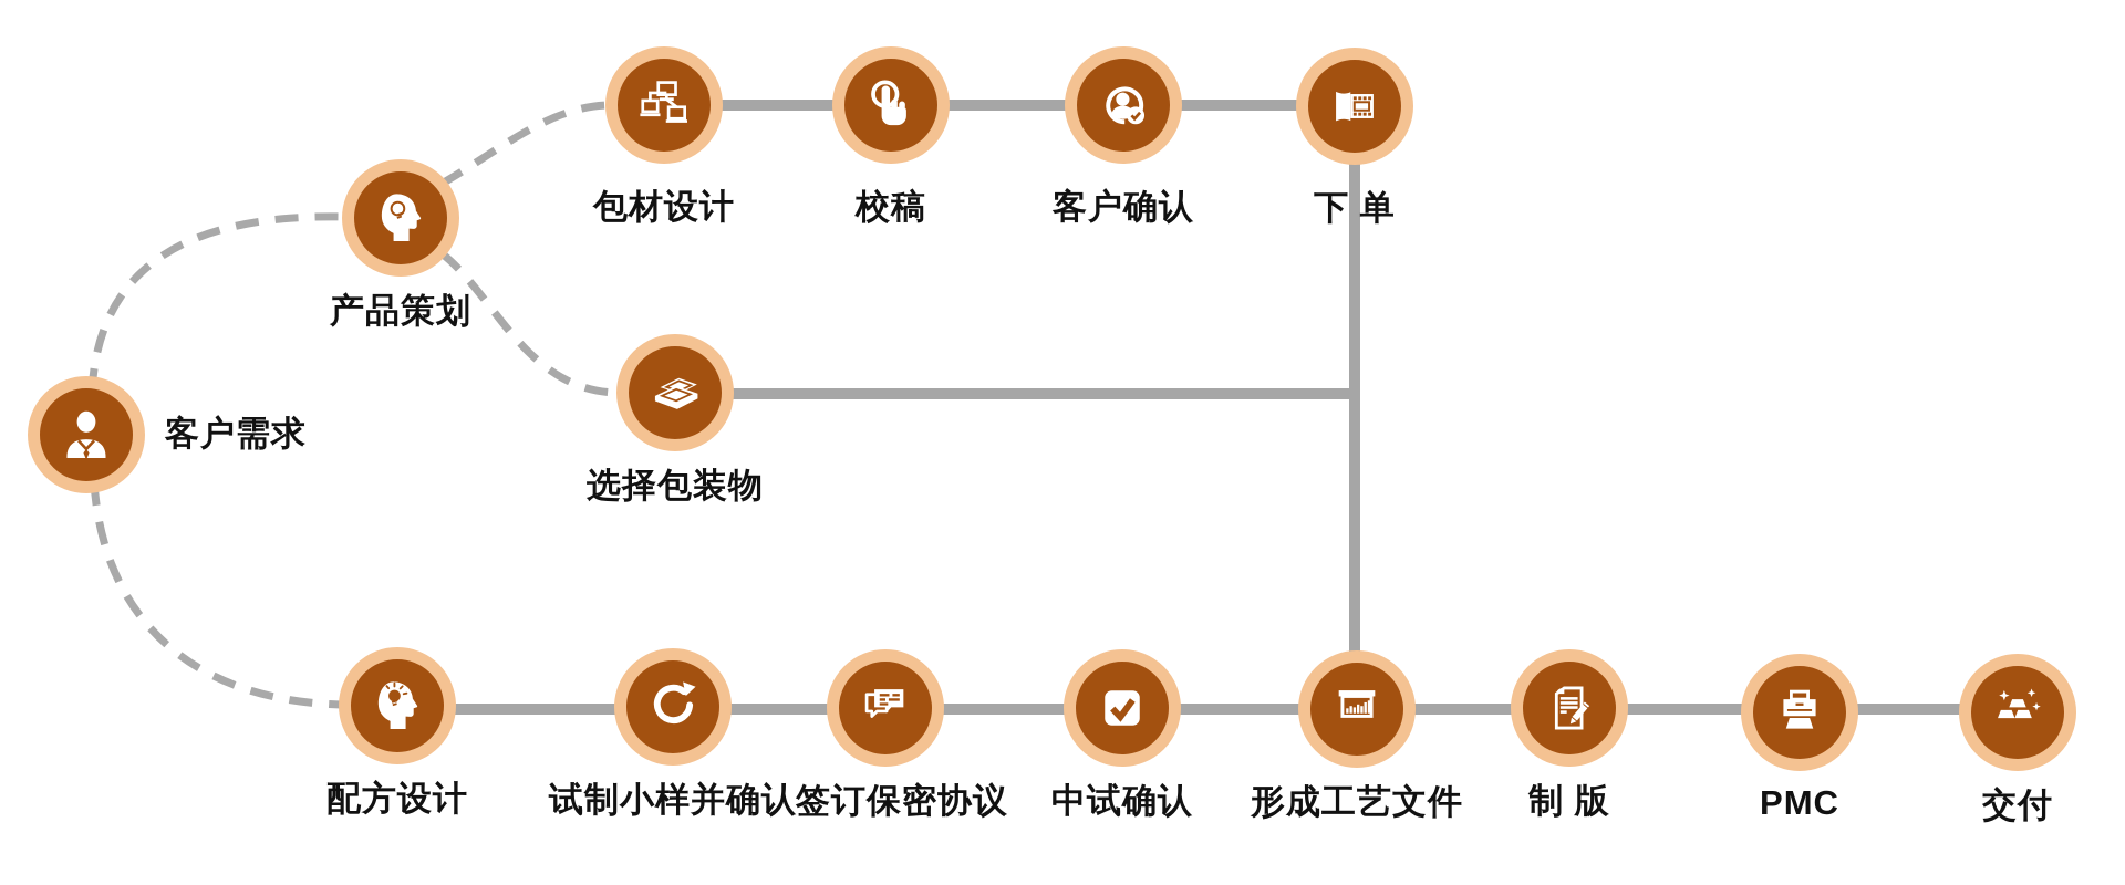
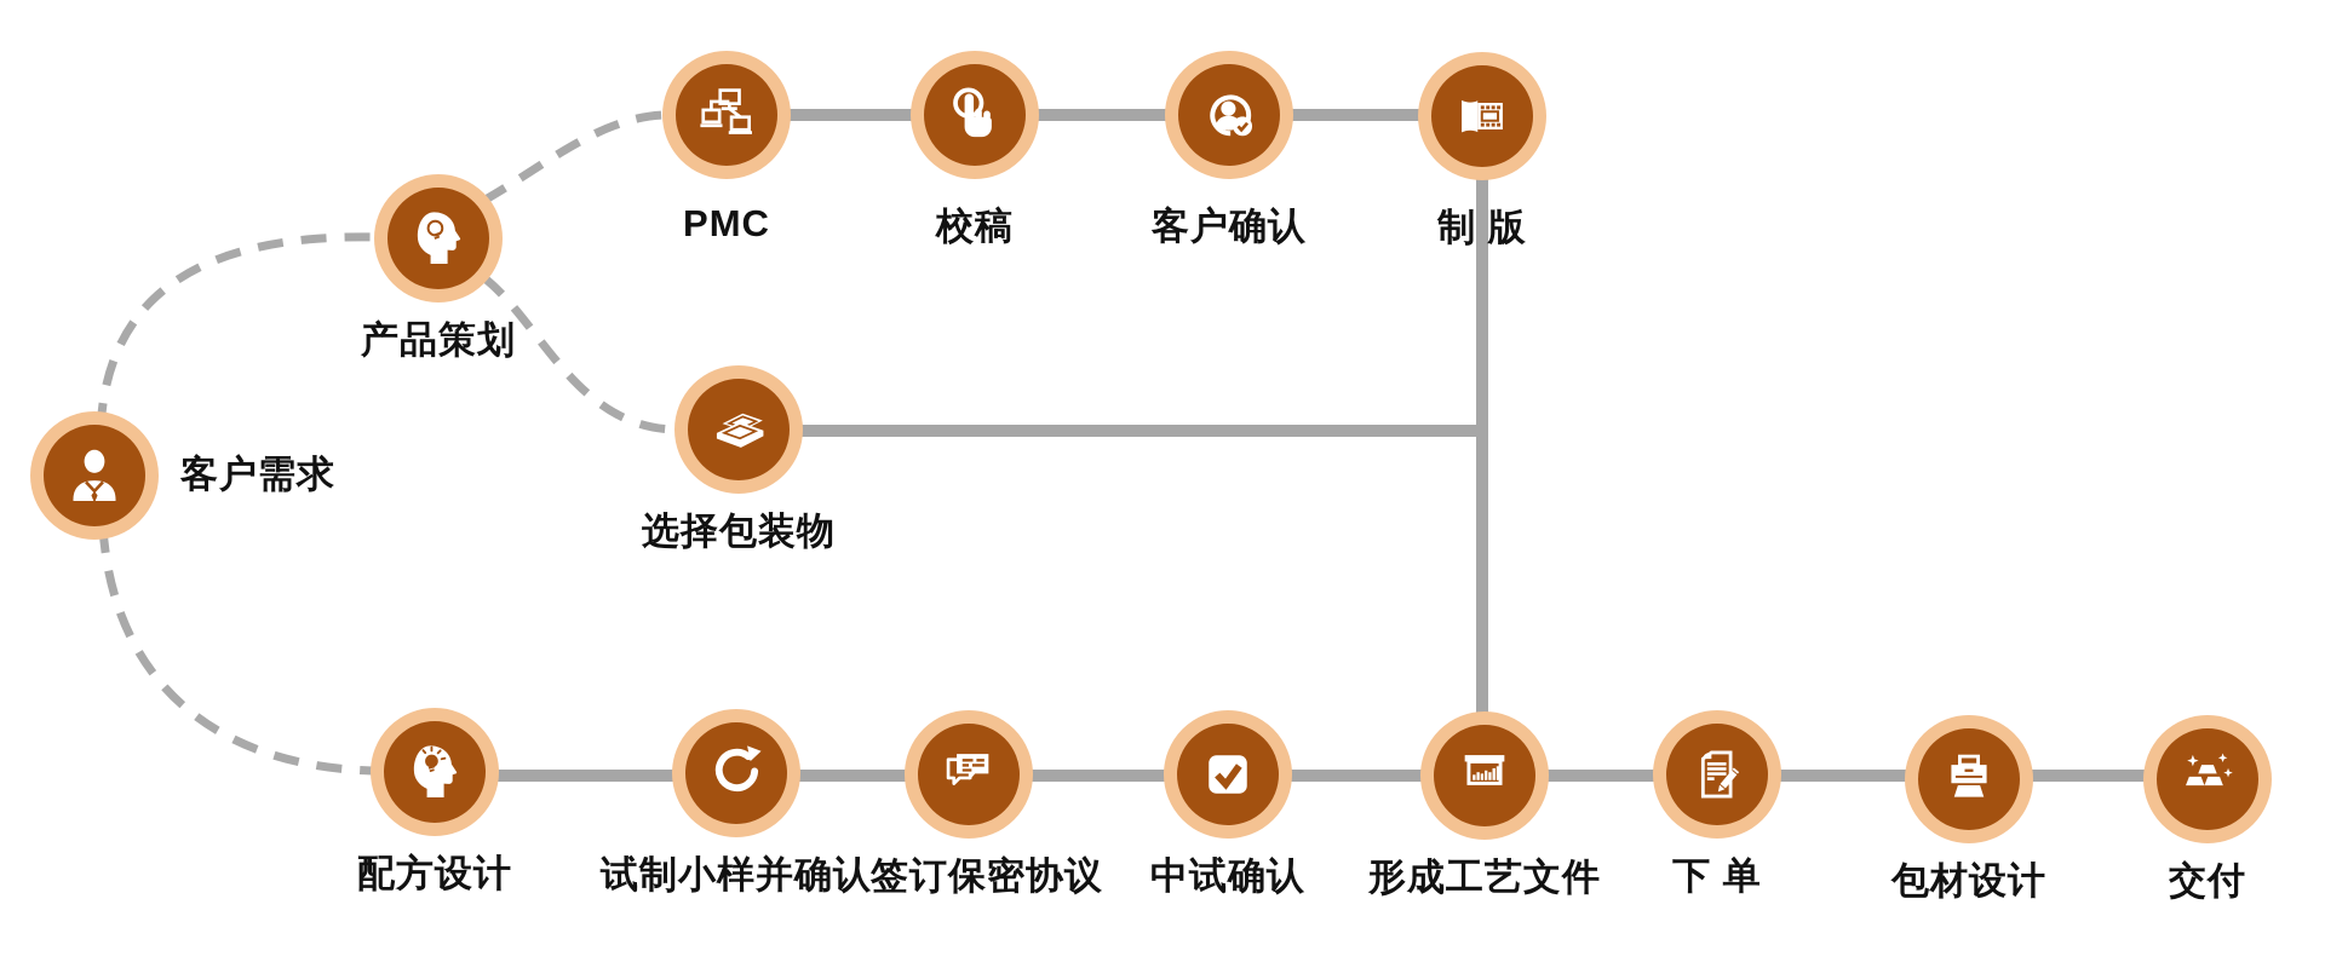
  客户需求
  产品策划
- 包材设计
+ PMC
  校稿
  客户确认
- 下 单
+ 制 版
  选择包装物
  配方设计
  试制小样并确认
  签订保密协议
  中试确认
  形成工艺文件
- 制 版
+ 下 单
- PMC
+ 包材设计
  交付
